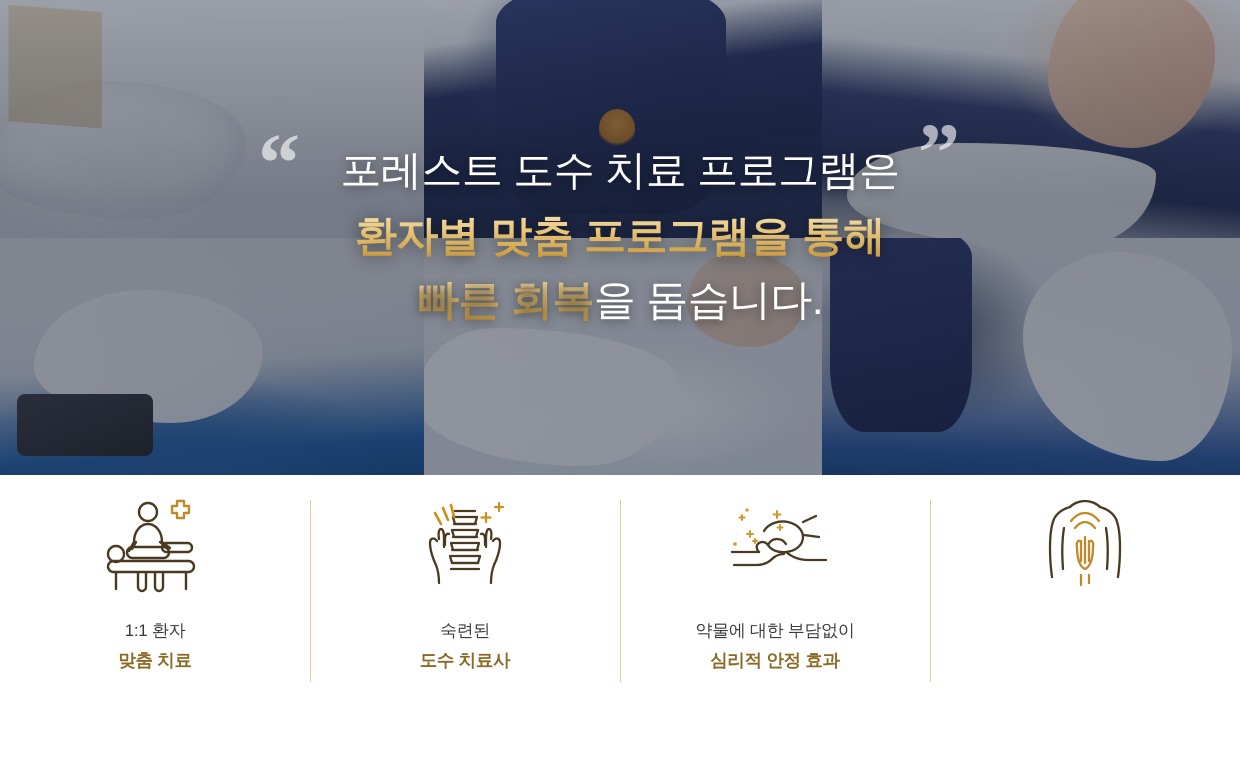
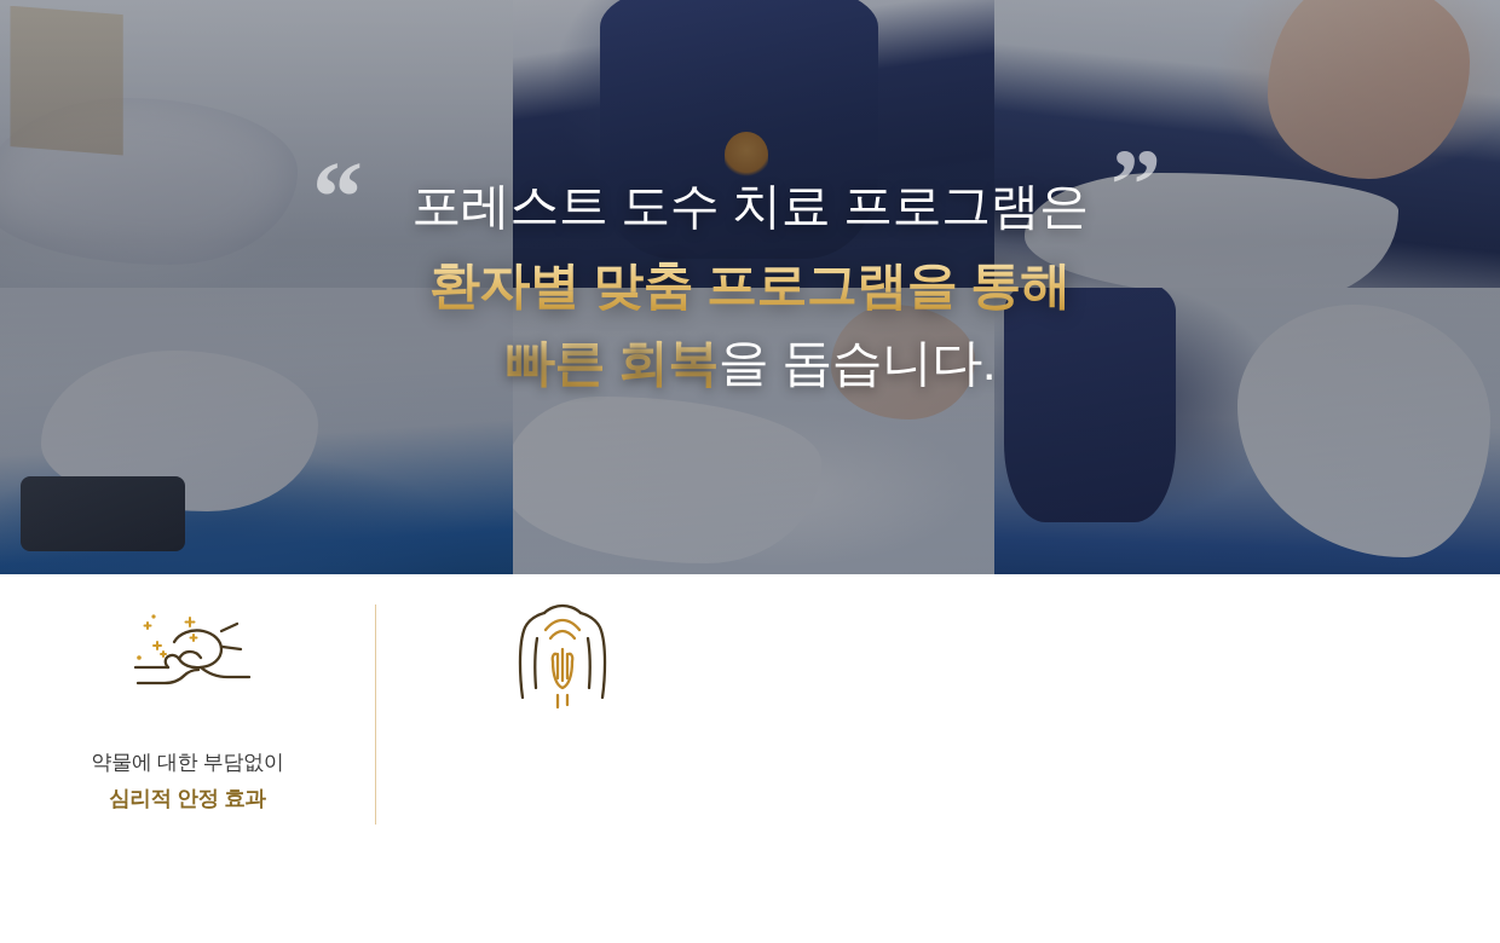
  “
  ”
  포레스트 도수 치료 프로그램은
  환자별 맞춤 프로그램을 통해
  빠른 회복을 돕습니다.
- 1:1 환자
- 맞춤 치료
- 숙련된
- 도수 치료사
  약물에 대한 부담없이
  심리적 안정 효과
